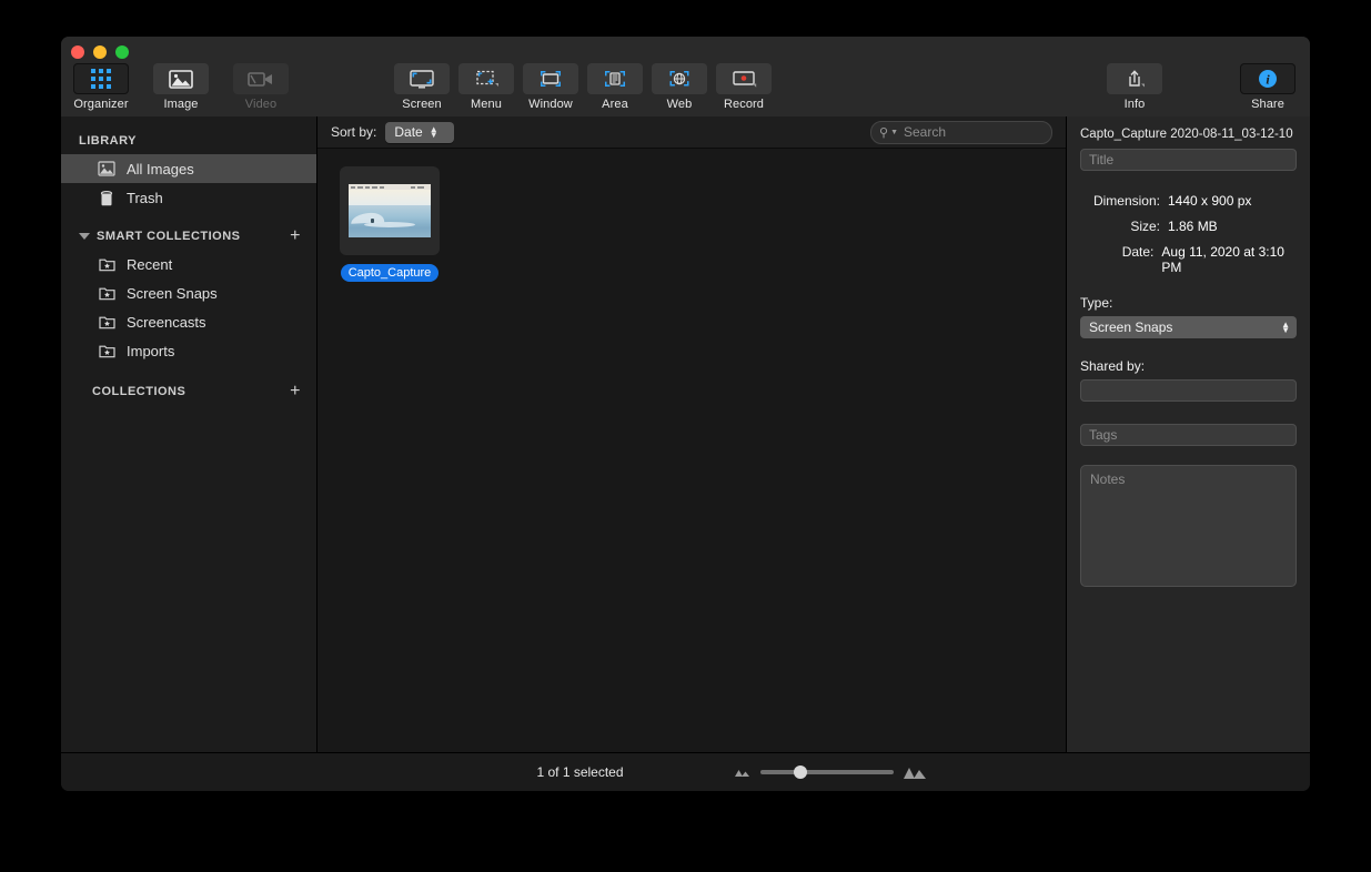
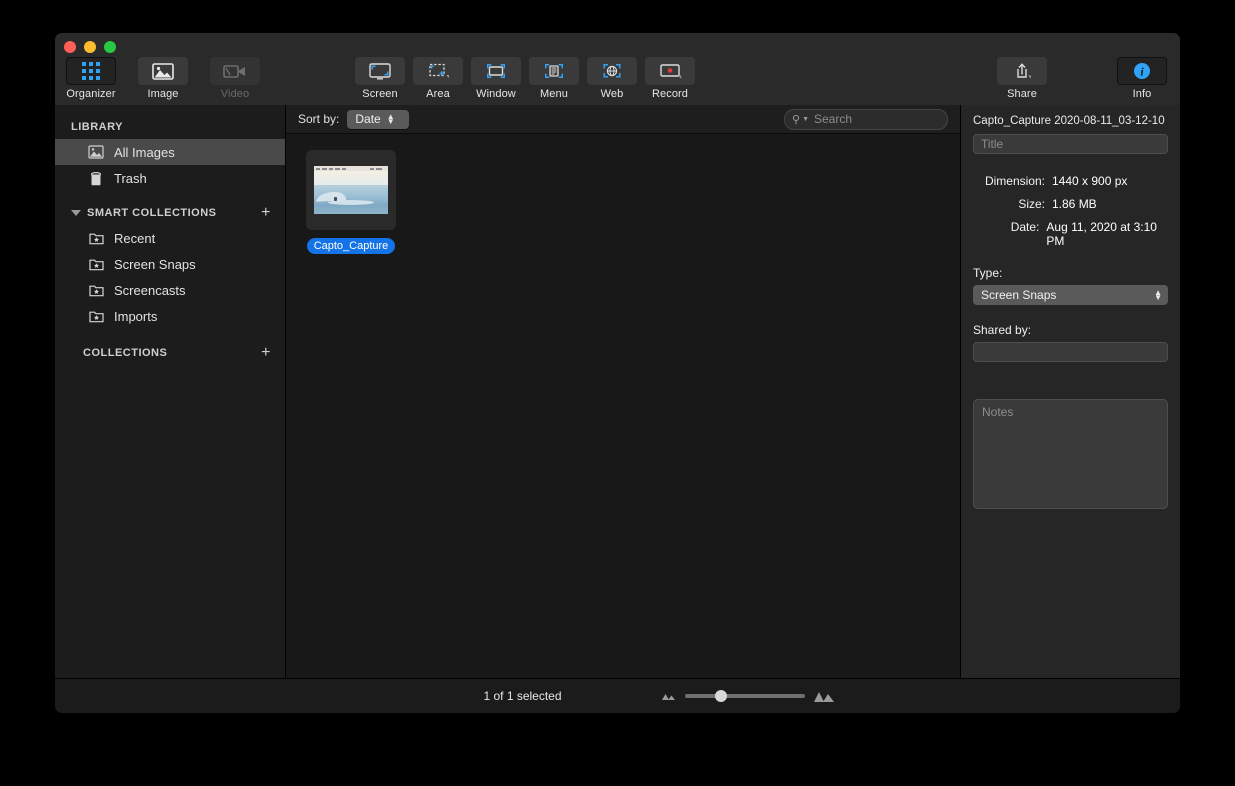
  Organizer
  Image
  Video
  Screen
- Menu
+ Area
  Window
- Area
+ Menu
  Web
  Record
- Info
+ Share
  i
- Share
+ Info
  LIBRARY
  All Images
  Trash
  SMART COLLECTIONS
  +
  Recent
  Screen Snaps
  Screencasts
  Imports
  COLLECTIONS
  +
  Sort by:
  Date
  ▲
  ▼
  ⚲
  Search
  Capto_Capture
  Capto_Capture 2020-08-11_03-12-10
  Title
  Dimension:
  1440 x 900 px
  Size:
  1.86 MB
  Date:
  Aug 11, 2020 at 3:10 PM
  Type:
  Screen Snaps
  ▲
  ▼
  Shared by:
- Tags
  Notes
  1 of 1 selected
